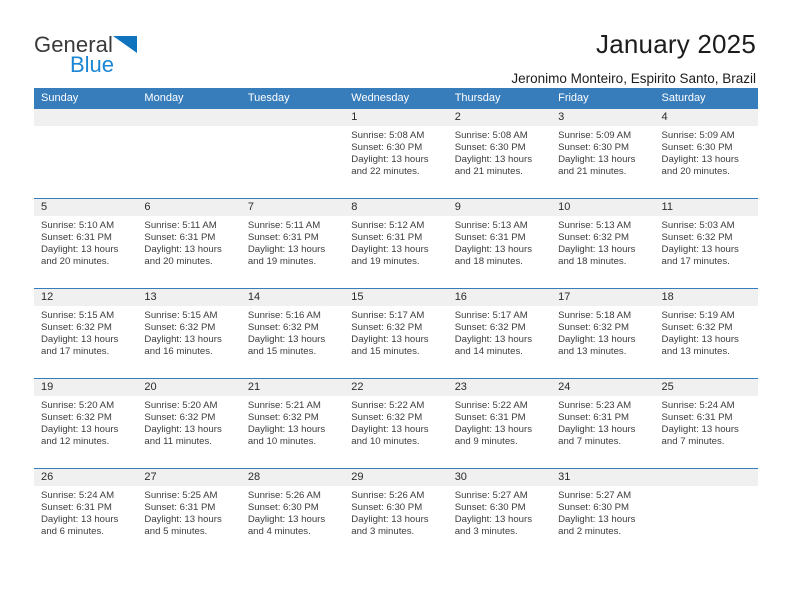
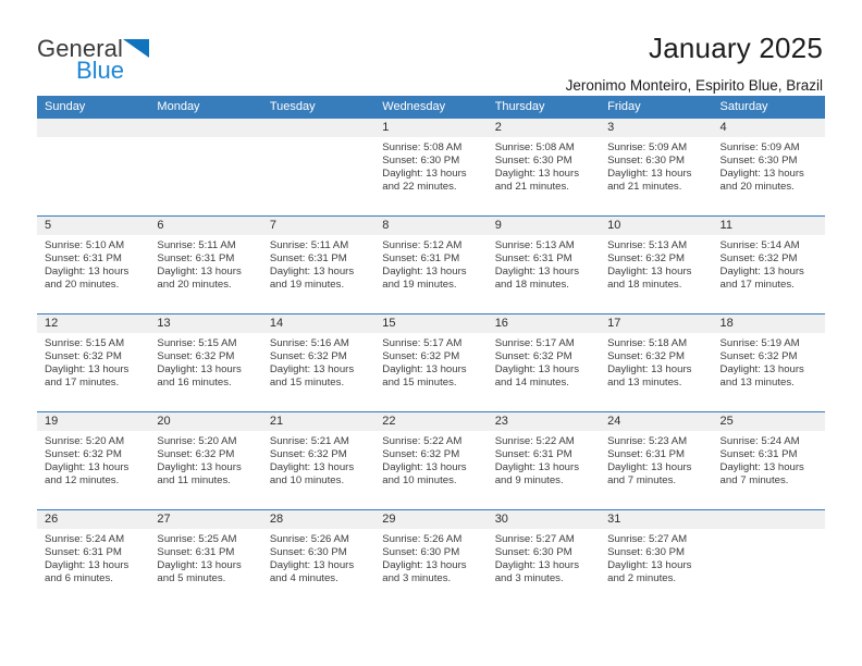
  General
  Blue
  January 2025
- Jeronimo Monteiro, Espirito Santo, Brazil
+ Jeronimo Monteiro, Espirito Blue, Brazil
  Sunday	Monday	Tuesday	Wednesday	Thursday	Friday	Saturday
  			1Sunrise: 5:08 AMSunset: 6:30 PMDaylight: 13 hoursand 22 minutes.	2Sunrise: 5:08 AMSunset: 6:30 PMDaylight: 13 hoursand 21 minutes.	3Sunrise: 5:09 AMSunset: 6:30 PMDaylight: 13 hoursand 21 minutes.	4Sunrise: 5:09 AMSunset: 6:30 PMDaylight: 13 hoursand 20 minutes.
- 5Sunrise: 5:10 AMSunset: 6:31 PMDaylight: 13 hoursand 20 minutes.	6Sunrise: 5:11 AMSunset: 6:31 PMDaylight: 13 hoursand 20 minutes.	7Sunrise: 5:11 AMSunset: 6:31 PMDaylight: 13 hoursand 19 minutes.	8Sunrise: 5:12 AMSunset: 6:31 PMDaylight: 13 hoursand 19 minutes.	9Sunrise: 5:13 AMSunset: 6:31 PMDaylight: 13 hoursand 18 minutes.	10Sunrise: 5:13 AMSunset: 6:32 PMDaylight: 13 hoursand 18 minutes.	11Sunrise: 5:03 AMSunset: 6:32 PMDaylight: 13 hoursand 17 minutes.
+ 5Sunrise: 5:10 AMSunset: 6:31 PMDaylight: 13 hoursand 20 minutes.	6Sunrise: 5:11 AMSunset: 6:31 PMDaylight: 13 hoursand 20 minutes.	7Sunrise: 5:11 AMSunset: 6:31 PMDaylight: 13 hoursand 19 minutes.	8Sunrise: 5:12 AMSunset: 6:31 PMDaylight: 13 hoursand 19 minutes.	9Sunrise: 5:13 AMSunset: 6:31 PMDaylight: 13 hoursand 18 minutes.	10Sunrise: 5:13 AMSunset: 6:32 PMDaylight: 13 hoursand 18 minutes.	11Sunrise: 5:14 AMSunset: 6:32 PMDaylight: 13 hoursand 17 minutes.
  12Sunrise: 5:15 AMSunset: 6:32 PMDaylight: 13 hoursand 17 minutes.	13Sunrise: 5:15 AMSunset: 6:32 PMDaylight: 13 hoursand 16 minutes.	14Sunrise: 5:16 AMSunset: 6:32 PMDaylight: 13 hoursand 15 minutes.	15Sunrise: 5:17 AMSunset: 6:32 PMDaylight: 13 hoursand 15 minutes.	16Sunrise: 5:17 AMSunset: 6:32 PMDaylight: 13 hoursand 14 minutes.	17Sunrise: 5:18 AMSunset: 6:32 PMDaylight: 13 hoursand 13 minutes.	18Sunrise: 5:19 AMSunset: 6:32 PMDaylight: 13 hoursand 13 minutes.
  19Sunrise: 5:20 AMSunset: 6:32 PMDaylight: 13 hoursand 12 minutes.	20Sunrise: 5:20 AMSunset: 6:32 PMDaylight: 13 hoursand 11 minutes.	21Sunrise: 5:21 AMSunset: 6:32 PMDaylight: 13 hoursand 10 minutes.	22Sunrise: 5:22 AMSunset: 6:32 PMDaylight: 13 hoursand 10 minutes.	23Sunrise: 5:22 AMSunset: 6:31 PMDaylight: 13 hoursand 9 minutes.	24Sunrise: 5:23 AMSunset: 6:31 PMDaylight: 13 hoursand 7 minutes.	25Sunrise: 5:24 AMSunset: 6:31 PMDaylight: 13 hoursand 7 minutes.
  26Sunrise: 5:24 AMSunset: 6:31 PMDaylight: 13 hoursand 6 minutes.	27Sunrise: 5:25 AMSunset: 6:31 PMDaylight: 13 hoursand 5 minutes.	28Sunrise: 5:26 AMSunset: 6:30 PMDaylight: 13 hoursand 4 minutes.	29Sunrise: 5:26 AMSunset: 6:30 PMDaylight: 13 hoursand 3 minutes.	30Sunrise: 5:27 AMSunset: 6:30 PMDaylight: 13 hoursand 3 minutes.	31Sunrise: 5:27 AMSunset: 6:30 PMDaylight: 13 hoursand 2 minutes.
